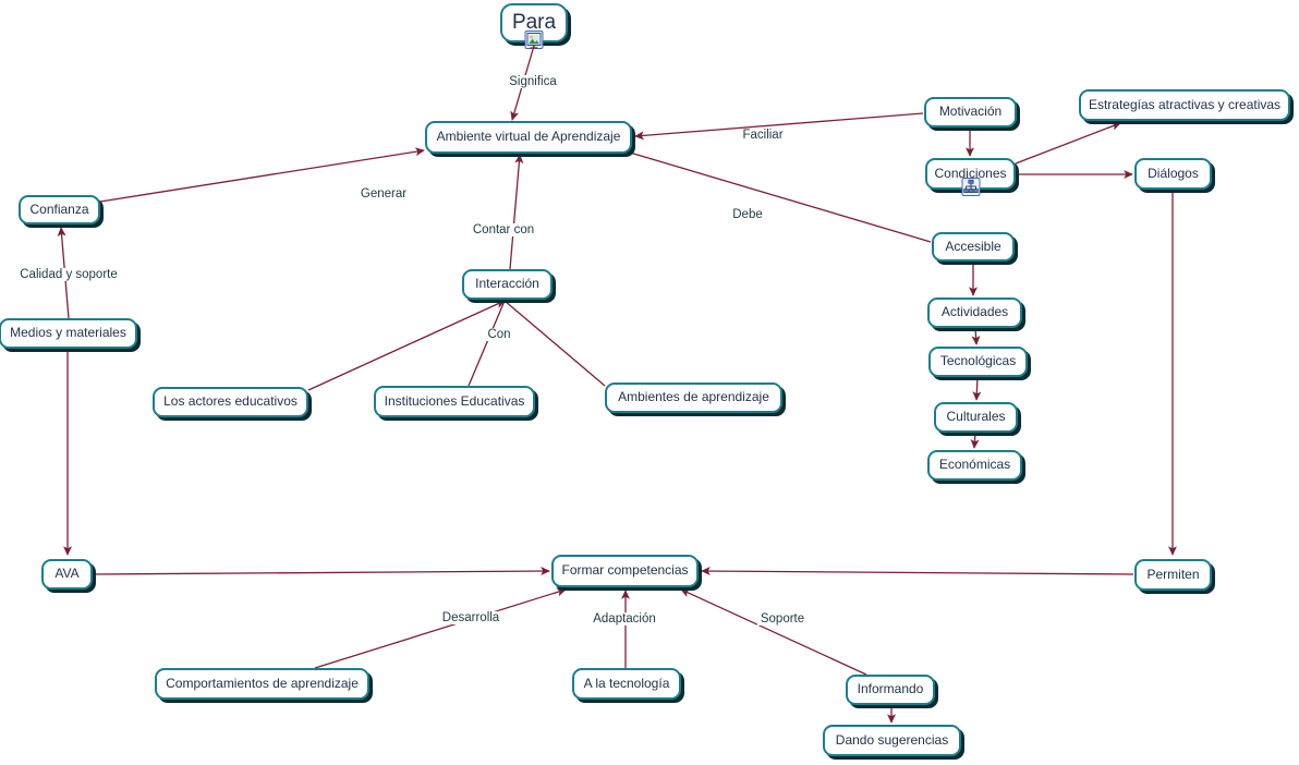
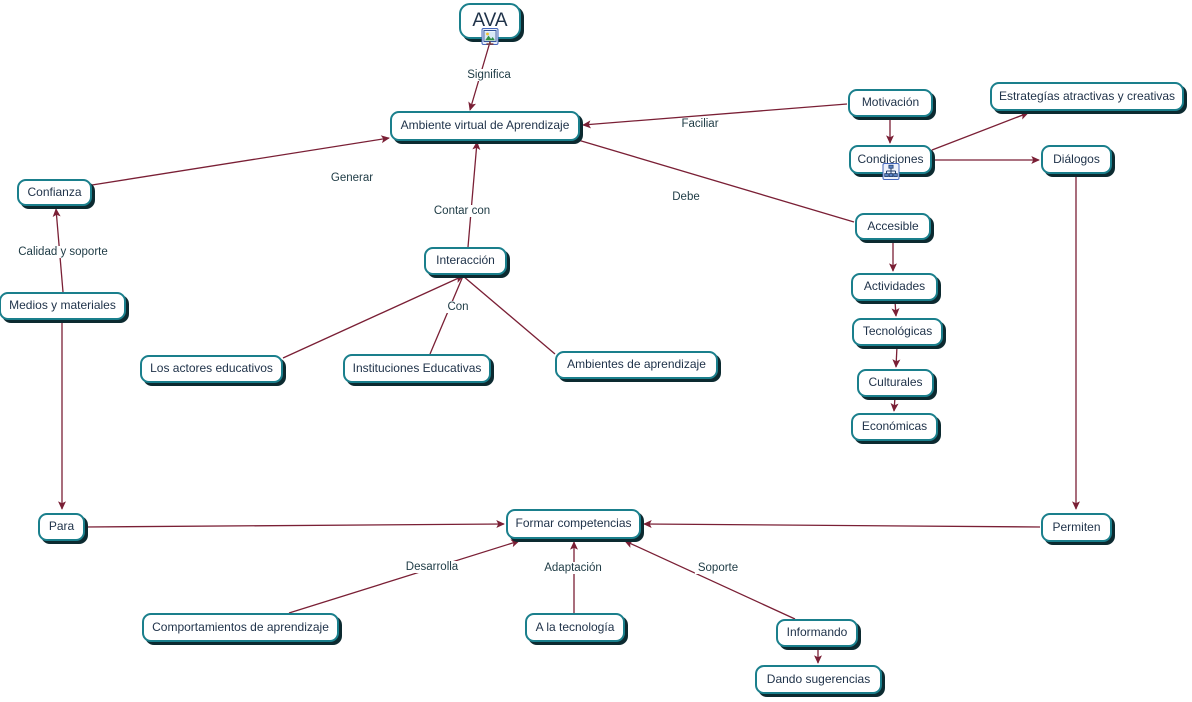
- Para
+ AVA
  Ambiente virtual de Aprendizaje
  Confianza
  Medios y materiales
  Interacción
  Los actores educativos
  Instituciones Educativas
  Ambientes de aprendizaje
  Motivación
  Condiciones
  Estrategías atractivas y creativas
  Diálogos
  Accesible
  Actividades
  Tecnológicas
  Culturales
  Económicas
- AVA
+ Para
  Formar competencias
  Permiten
  Comportamientos de aprendizaje
  A la tecnología
  Informando
  Dando sugerencias
  Significa
  Generar
  Calidad y soporte
  Contar con
  Con
  Faciliar
  Debe
  Desarrolla
  Adaptación
  Soporte
